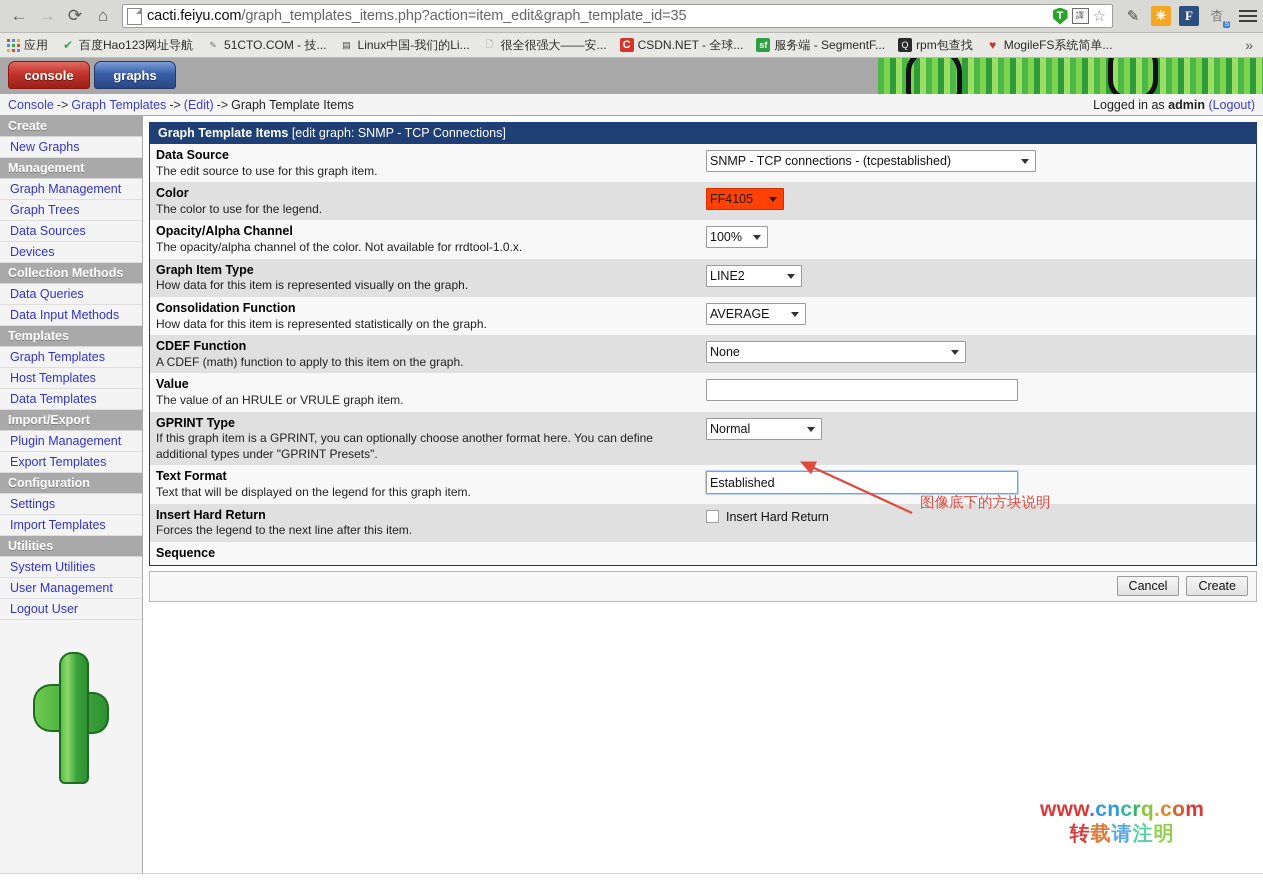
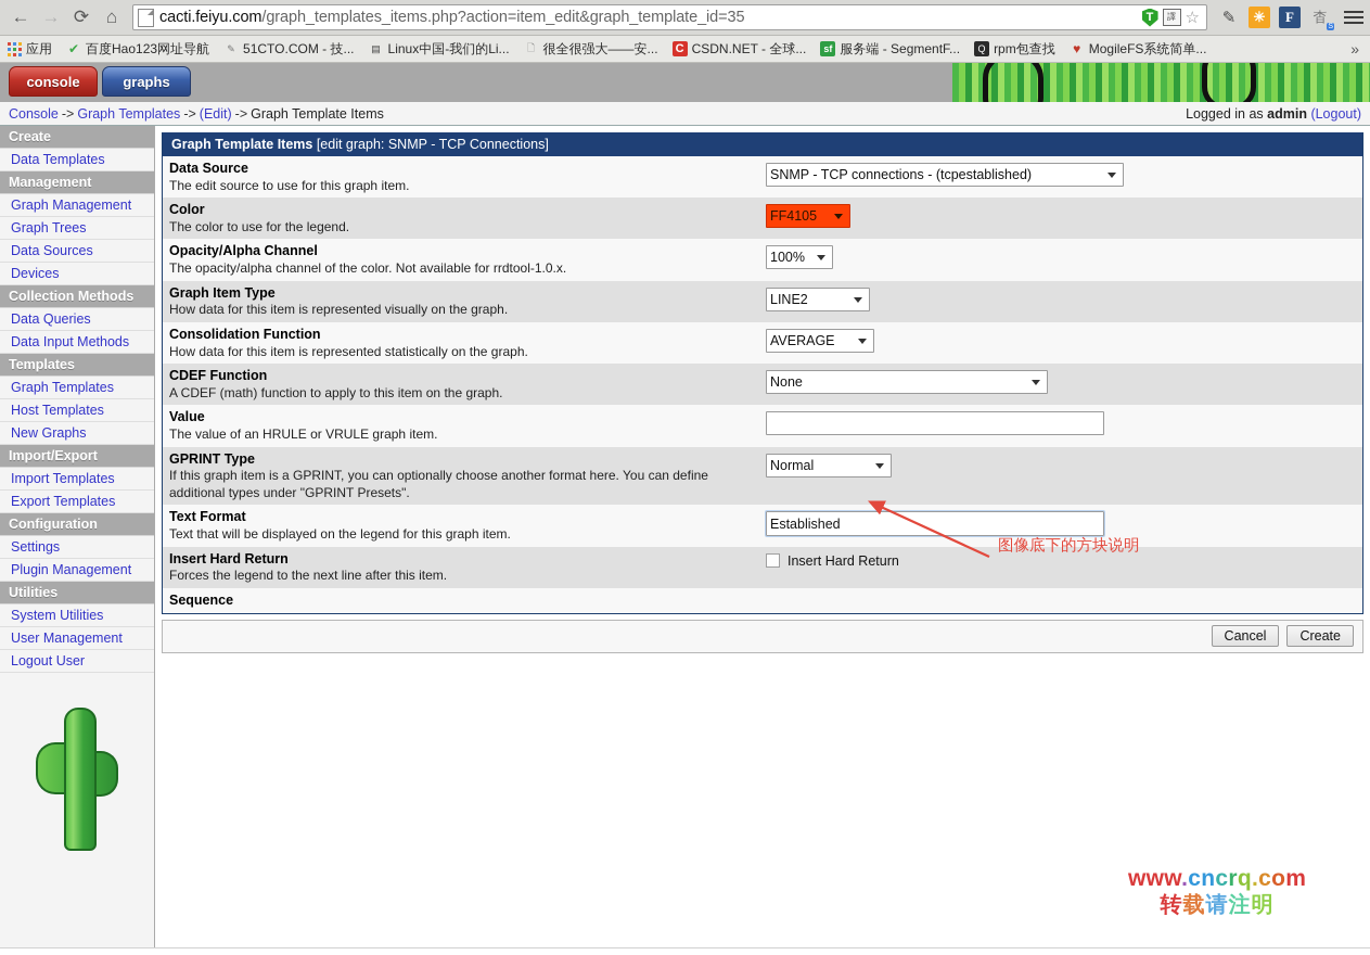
  ←
  →
  ⟳
  ⌂
  cacti.feiyu.com/graph_templates_items.php?action=item_edit&graph_template_id=35
  T
  譯
  ☆
  ✎
  ✳
  F
  杳
  应用
  ✔
  百度Hao123网址导航
  ✎
  51CTO.COM - 技...
  ▤
  Linux中国-我们的Li...
  🗋
  很全很强大——安...
  C
  CSDN.NET - 全球...
  sf
  服务端 - SegmentF...
  Q
  rpm包查找
  ♥
  MogileFS系统简单...
  »
  console
  graphs
  Console
  ->
  Graph Templates
  ->
  (Edit)
  ->
  Graph Template Items
  Logged in as admin (Logout)
  Create
- New Graphs
+ Data Templates
  Management
  Graph Management
  Graph Trees
  Data Sources
  Devices
  Collection Methods
  Data Queries
  Data Input Methods
  Templates
  Graph Templates
  Host Templates
- Data Templates
+ New Graphs
  Import/Export
- Plugin Management
+ Import Templates
  Export Templates
  Configuration
  Settings
- Import Templates
+ Plugin Management
  Utilities
  System Utilities
  User Management
  Logout User
  Graph Template Items [edit graph: SNMP - TCP Connections]
  Data Source
  The edit source to use for this graph item.
  SNMP - TCP connections - (tcpestablished)
  Color
  The color to use for the legend.
  FF4105
  Opacity/Alpha Channel
  The opacity/alpha channel of the color. Not available for rrdtool-1.0.x.
  100%
  Graph Item Type
  How data for this item is represented visually on the graph.
  LINE2
  Consolidation Function
  How data for this item is represented statistically on the graph.
  AVERAGE
  CDEF Function
  A CDEF (math) function to apply to this item on the graph.
  None
  Value
  The value of an HRULE or VRULE graph item.
  GPRINT Type
  If this graph item is a GPRINT, you can optionally choose another format here. You can define additional types under "GPRINT Presets".
  Normal
  Text Format
  Text that will be displayed on the legend for this graph item.
  Established
  Insert Hard Return
  Forces the legend to the next line after this item.
  Insert Hard Return
  Sequence
  Cancel
  Create
  图像底下的方块说明
  www.cncrq.com
  转载请注明
